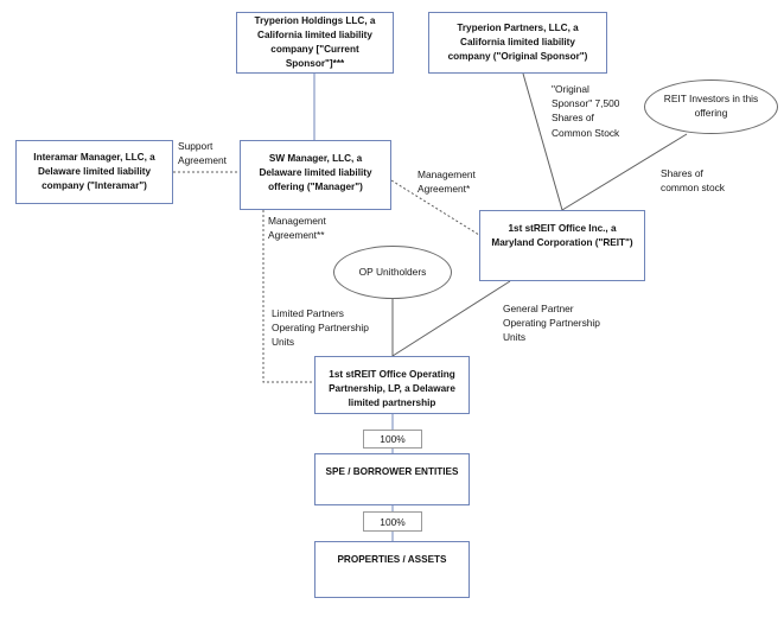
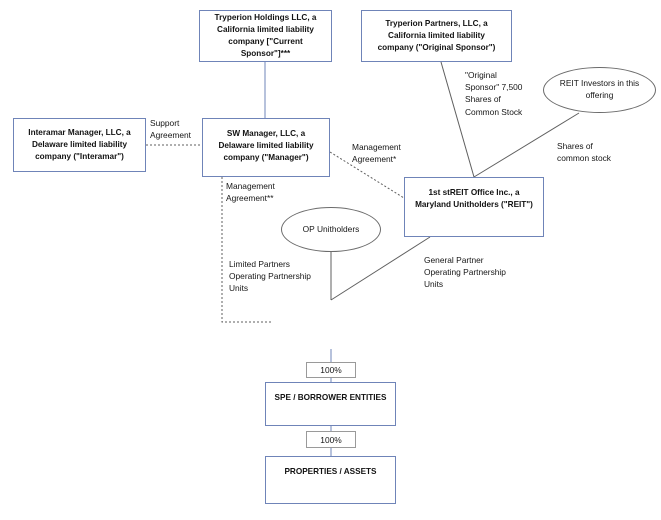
  Tryperion Holdings LLC, a California limited liability company ["Current Sponsor"]***
  Tryperion Partners, LLC, a California limited liability company ("Original Sponsor")
  Interamar Manager, LLC, a Delaware limited liability company ("Interamar")
- SW Manager, LLC, a Delaware limited liability offering ("Manager")
+ SW Manager, LLC, a Delaware limited liability company ("Manager")
- 1st stREIT Office Inc., a Maryland Corporation ("REIT")
+ 1st stREIT Office Inc., a Maryland Unitholders ("REIT")
- 1st stREIT Office Operating Partnership, LP, a Delaware limited partnership
  SPE / BORROWER ENTITIES
  PROPERTIES / ASSETS
  REIT Investors in this offering
  OP Unitholders
  Support
  Agreement
  Management
  Agreement*
  Management
  Agreement**
  "Original
  Sponsor" 7,500
  Shares of
  Common Stock
  Shares of
  common stock
  Limited Partners
  Operating Partnership
  Units
  General Partner
  Operating Partnership
  Units
  100%
  100%
